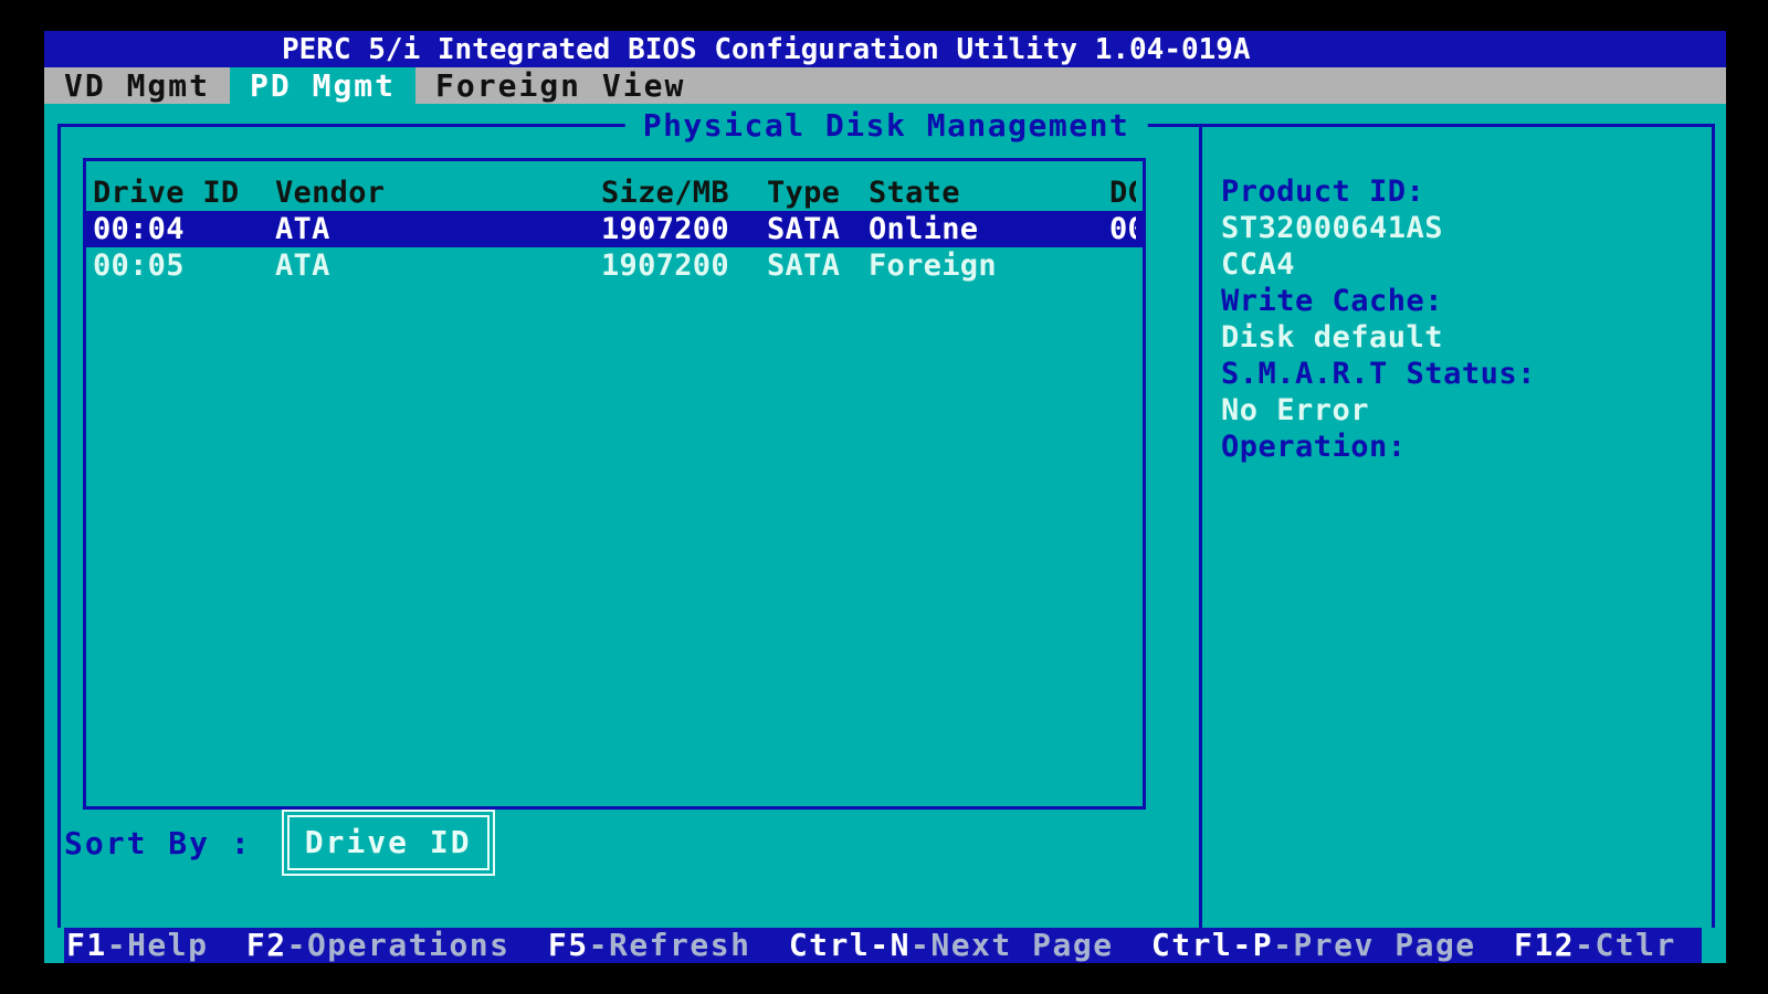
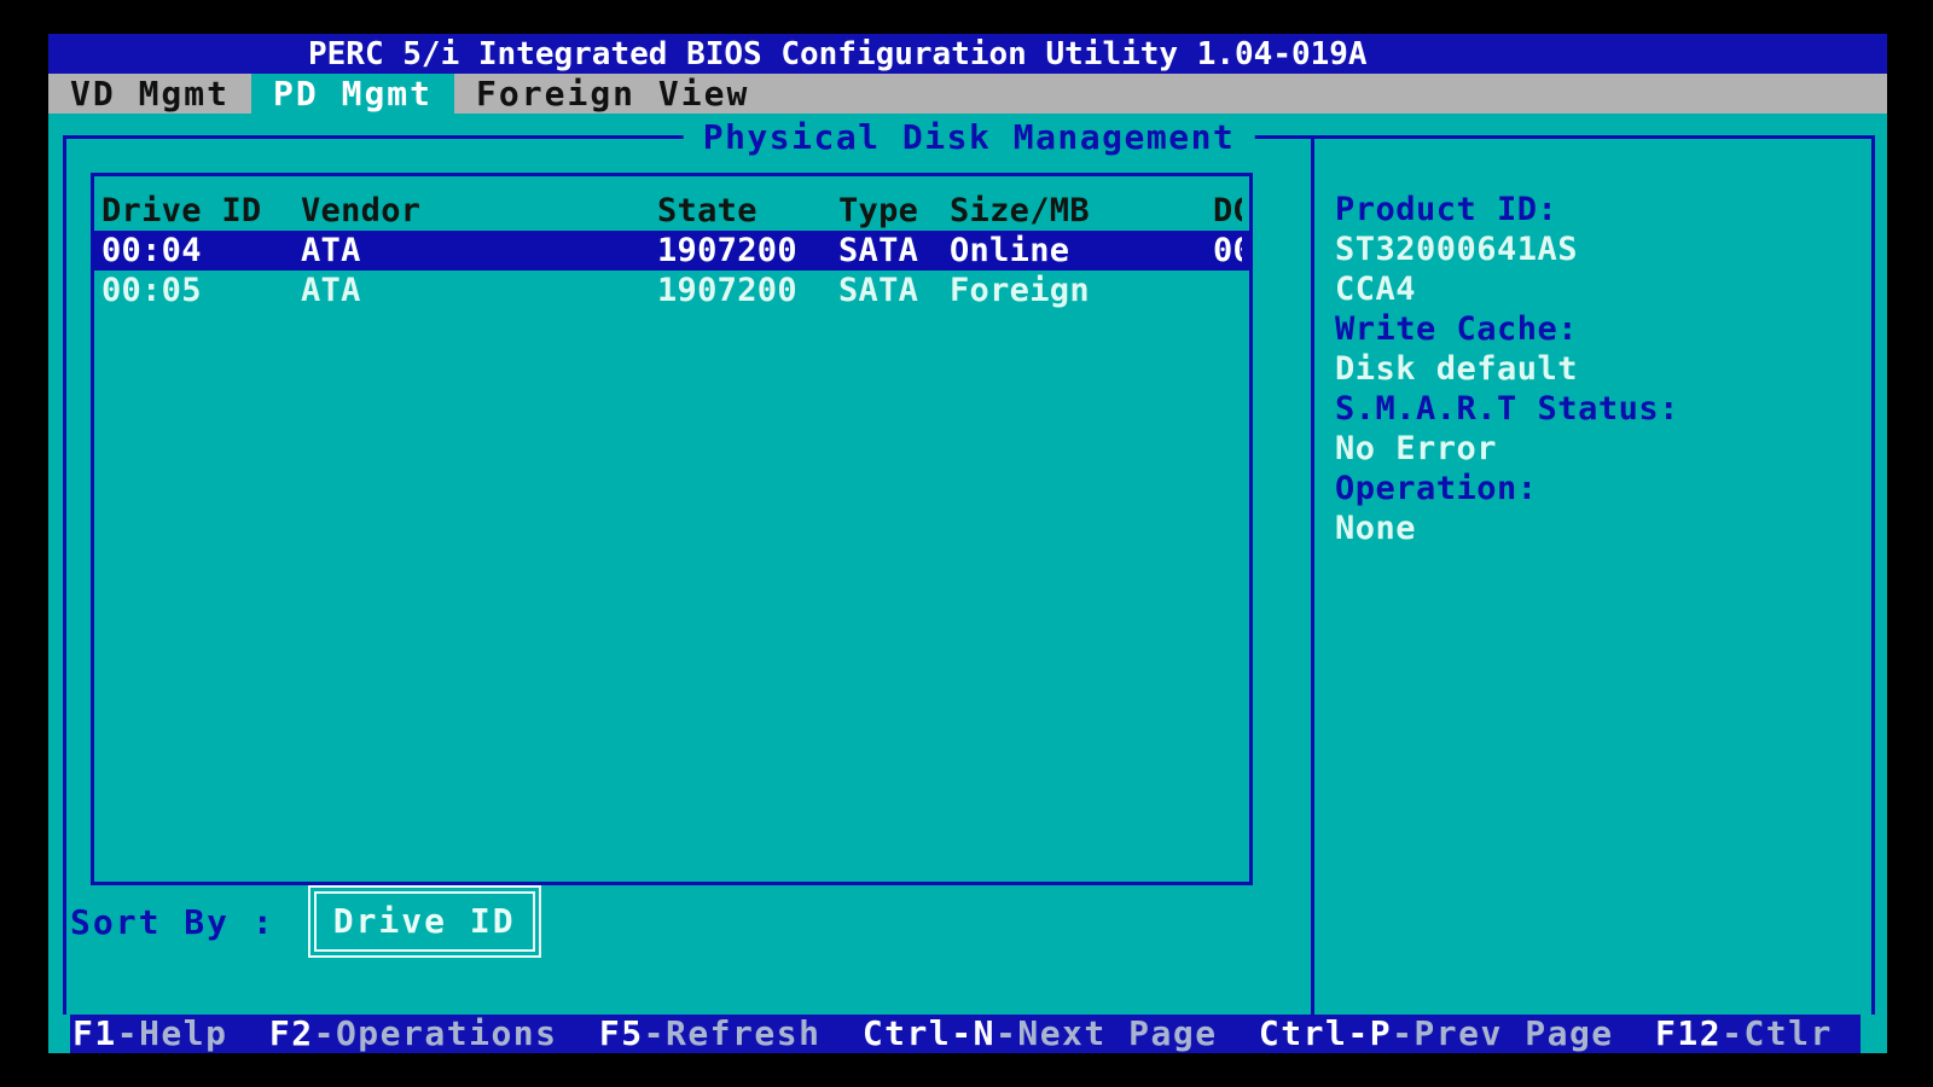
  PERC 5/i Integrated BIOS Configuration Utility 1.04-019A
  VD Mgmt
  PD Mgmt
  Foreign View
  Physical Disk Management
  Drive ID
  Vendor
- Size/MB
+ State
  Type
- State
+ Size/MB
  00:04
  ATA
  1907200
  SATA
  Online
  00:05
  ATA
  1907200
  SATA
  Foreign
  Sort By :
  Drive ID
  Product ID:
  ST32000641AS
  CCA4
  Write Cache:
  Disk default
  S.M.A.R.T Status:
  No Error
  Operation:
+ None
  F1-Help F2-Operations F5-Refresh Ctrl-N-Next Page Ctrl-P-Prev Page F12-Ctlr
